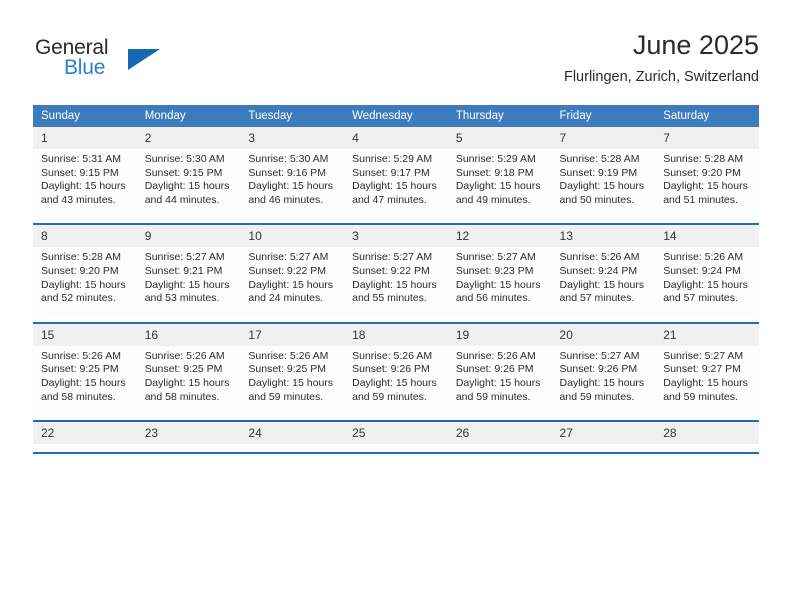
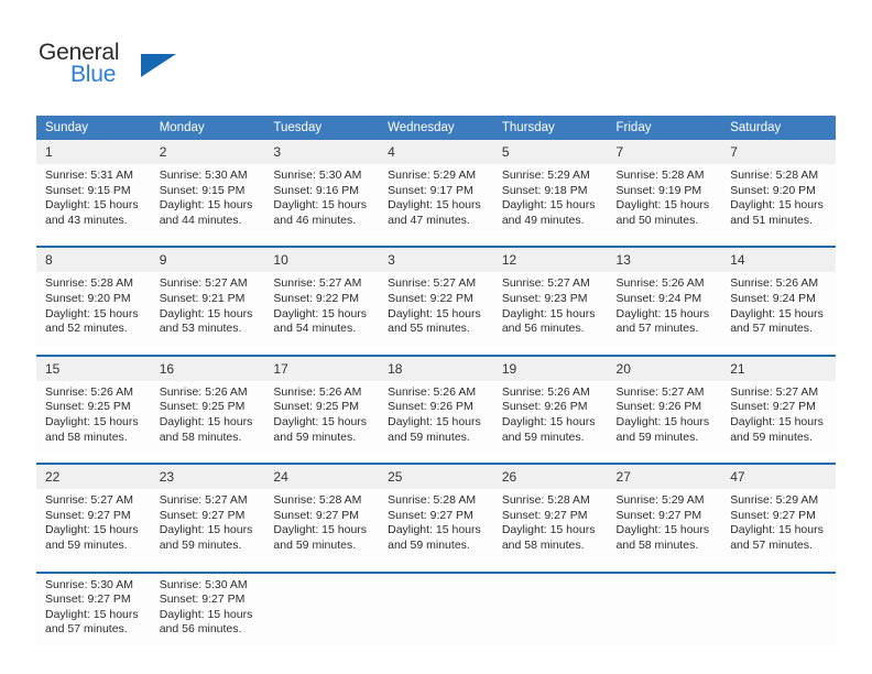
  General
  Blue
- June 2025
- Flurlingen, Zurich, Switzerland
  Sunday	Monday	Tuesday	Wednesday	Thursday	Friday	Saturday
  1	2	3	4	5	7	7
  Sunrise: 5:31 AM Sunset: 9:15 PM Daylight: 15 hours and 43 minutes.	Sunrise: 5:30 AM Sunset: 9:15 PM Daylight: 15 hours and 44 minutes.	Sunrise: 5:30 AM Sunset: 9:16 PM Daylight: 15 hours and 46 minutes.	Sunrise: 5:29 AM Sunset: 9:17 PM Daylight: 15 hours and 47 minutes.	Sunrise: 5:29 AM Sunset: 9:18 PM Daylight: 15 hours and 49 minutes.	Sunrise: 5:28 AM Sunset: 9:19 PM Daylight: 15 hours and 50 minutes.	Sunrise: 5:28 AM Sunset: 9:20 PM Daylight: 15 hours and 51 minutes.
  8	9	10	3	12	13	14
- Sunrise: 5:28 AM Sunset: 9:20 PM Daylight: 15 hours and 52 minutes.	Sunrise: 5:27 AM Sunset: 9:21 PM Daylight: 15 hours and 53 minutes.	Sunrise: 5:27 AM Sunset: 9:22 PM Daylight: 15 hours and 24 minutes.	Sunrise: 5:27 AM Sunset: 9:22 PM Daylight: 15 hours and 55 minutes.	Sunrise: 5:27 AM Sunset: 9:23 PM Daylight: 15 hours and 56 minutes.	Sunrise: 5:26 AM Sunset: 9:24 PM Daylight: 15 hours and 57 minutes.	Sunrise: 5:26 AM Sunset: 9:24 PM Daylight: 15 hours and 57 minutes.
+ Sunrise: 5:28 AM Sunset: 9:20 PM Daylight: 15 hours and 52 minutes.	Sunrise: 5:27 AM Sunset: 9:21 PM Daylight: 15 hours and 53 minutes.	Sunrise: 5:27 AM Sunset: 9:22 PM Daylight: 15 hours and 54 minutes.	Sunrise: 5:27 AM Sunset: 9:22 PM Daylight: 15 hours and 55 minutes.	Sunrise: 5:27 AM Sunset: 9:23 PM Daylight: 15 hours and 56 minutes.	Sunrise: 5:26 AM Sunset: 9:24 PM Daylight: 15 hours and 57 minutes.	Sunrise: 5:26 AM Sunset: 9:24 PM Daylight: 15 hours and 57 minutes.
  15	16	17	18	19	20	21
  Sunrise: 5:26 AM Sunset: 9:25 PM Daylight: 15 hours and 58 minutes.	Sunrise: 5:26 AM Sunset: 9:25 PM Daylight: 15 hours and 58 minutes.	Sunrise: 5:26 AM Sunset: 9:25 PM Daylight: 15 hours and 59 minutes.	Sunrise: 5:26 AM Sunset: 9:26 PM Daylight: 15 hours and 59 minutes.	Sunrise: 5:26 AM Sunset: 9:26 PM Daylight: 15 hours and 59 minutes.	Sunrise: 5:27 AM Sunset: 9:26 PM Daylight: 15 hours and 59 minutes.	Sunrise: 5:27 AM Sunset: 9:27 PM Daylight: 15 hours and 59 minutes.
- 22	23	24	25	26	27	28
+ 22	23	24	25	26	27	47
+ Sunrise: 5:27 AM Sunset: 9:27 PM Daylight: 15 hours and 59 minutes.	Sunrise: 5:27 AM Sunset: 9:27 PM Daylight: 15 hours and 59 minutes.	Sunrise: 5:28 AM Sunset: 9:27 PM Daylight: 15 hours and 59 minutes.	Sunrise: 5:28 AM Sunset: 9:27 PM Daylight: 15 hours and 59 minutes.	Sunrise: 5:28 AM Sunset: 9:27 PM Daylight: 15 hours and 58 minutes.	Sunrise: 5:29 AM Sunset: 9:27 PM Daylight: 15 hours and 58 minutes.	Sunrise: 5:29 AM Sunset: 9:27 PM Daylight: 15 hours and 57 minutes.
+ Sunrise: 5:30 AM Sunset: 9:27 PM Daylight: 15 hours and 57 minutes.	Sunrise: 5:30 AM Sunset: 9:27 PM Daylight: 15 hours and 56 minutes.
